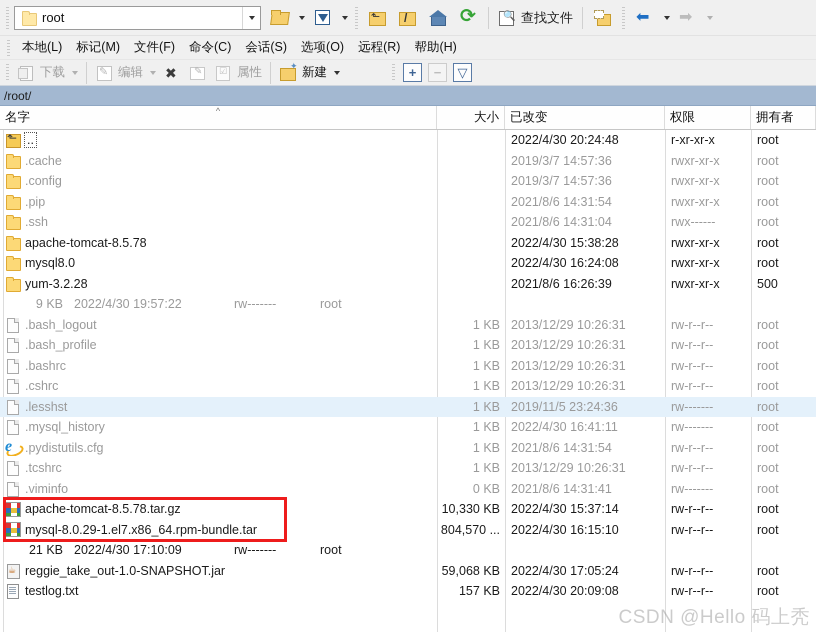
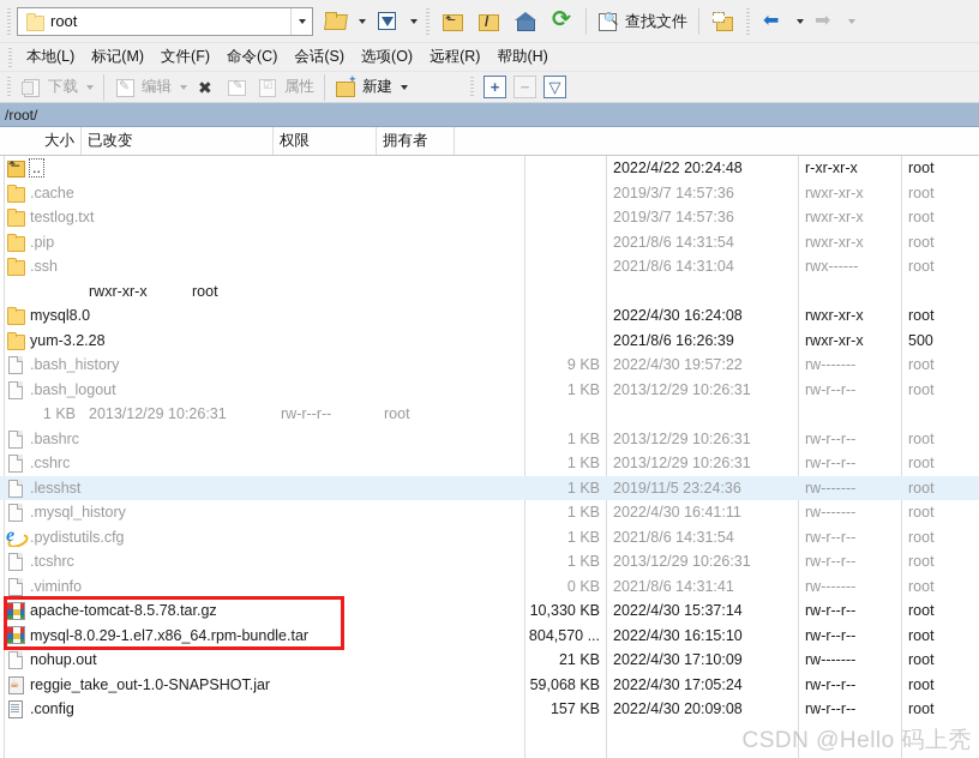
  root
  查找文件
  本地(L)
  标记(M)
  文件(F)
  命令(C)
  会话(S)
  选项(O)
  远程(R)
  帮助(H)
  下载
  编辑
  属性
  新建
  +
  −
  ▽
  /root/
- 名字
- ^
  大小
  已改变
  权限
  拥有者
  ..
- 2022/4/30 20:24:48
+ 2022/4/22 20:24:48
  r-xr-xr-x
  root
  .cache
  2019/3/7 14:57:36
  rwxr-xr-x
  root
- .config
+ testlog.txt
  2019/3/7 14:57:36
  rwxr-xr-x
  root
  .pip
  2021/8/6 14:31:54
  rwxr-xr-x
  root
  .ssh
  2021/8/6 14:31:04
  rwx------
  root
- apache-tomcat-8.5.78
- 2022/4/30 15:38:28
  rwxr-xr-x
  root
  mysql8.0
  2022/4/30 16:24:08
  rwxr-xr-x
  root
  yum-3.2.28
  2021/8/6 16:26:39
  rwxr-xr-x
  500
+ .bash_history
  9 KB
  2022/4/30 19:57:22
  rw-------
  root
  .bash_logout
  1 KB
  2013/12/29 10:26:31
  rw-r--r--
  root
- .bash_profile
  1 KB
  2013/12/29 10:26:31
  rw-r--r--
  root
  .bashrc
  1 KB
  2013/12/29 10:26:31
  rw-r--r--
  root
  .cshrc
  1 KB
  2013/12/29 10:26:31
  rw-r--r--
  root
  .lesshst
  1 KB
  2019/11/5 23:24:36
  rw-------
  root
  .mysql_history
  1 KB
  2022/4/30 16:41:11
  rw-------
  root
  .pydistutils.cfg
  1 KB
  2021/8/6 14:31:54
  rw-r--r--
  root
  .tcshrc
  1 KB
  2013/12/29 10:26:31
  rw-r--r--
  root
  .viminfo
  0 KB
  2021/8/6 14:31:41
  rw-------
  root
  apache-tomcat-8.5.78.tar.gz
  10,330 KB
  2022/4/30 15:37:14
  rw-r--r--
  root
  mysql-8.0.29-1.el7.x86_64.rpm-bundle.tar
  804,570 ...
  2022/4/30 16:15:10
  rw-r--r--
  root
+ nohup.out
  21 KB
  2022/4/30 17:10:09
  rw-------
  root
  reggie_take_out-1.0-SNAPSHOT.jar
  59,068 KB
  2022/4/30 17:05:24
  rw-r--r--
  root
- testlog.txt
+ .config
  157 KB
  2022/4/30 20:09:08
  rw-r--r--
  root
  CSDN @Hello 码上秃
